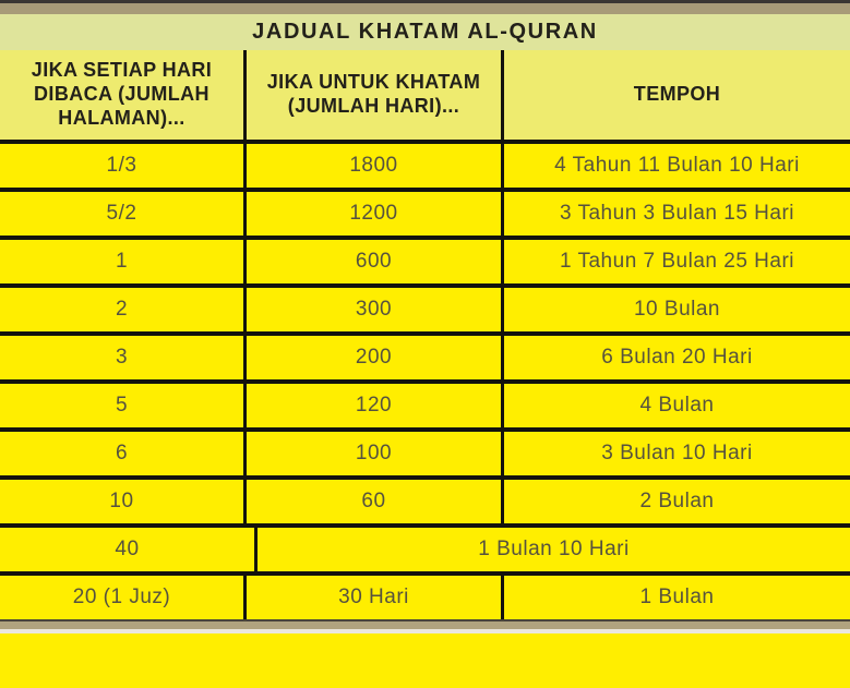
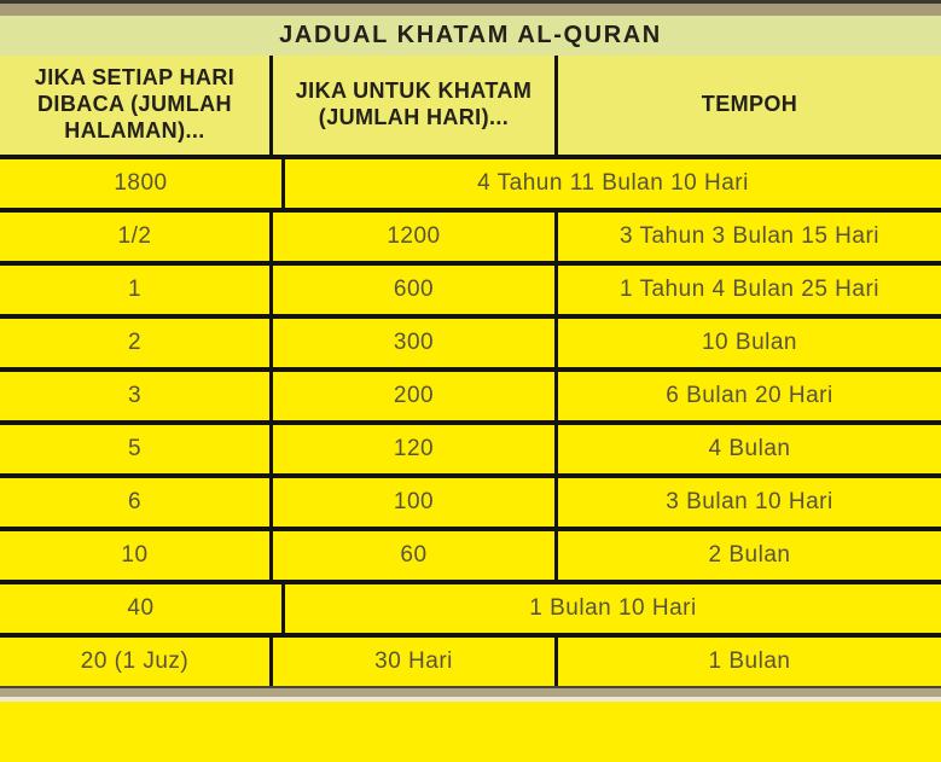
  JADUAL KHATAM AL-QURAN
  JIKA SETIAP HARI DIBACA (JUMLAH HALAMAN)...
  JIKA UNTUK KHATAM (JUMLAH HARI)...
  TEMPOH
- 1/3
  1800
  4 Tahun 11 Bulan 10 Hari
- 5/2
+ 1/2
  1200
  3 Tahun 3 Bulan 15 Hari
  1
  600
- 1 Tahun 7 Bulan 25 Hari
+ 1 Tahun 4 Bulan 25 Hari
  2
  300
  10 Bulan
  3
  200
  6 Bulan 20 Hari
  5
  120
  4 Bulan
  6
  100
  3 Bulan 10 Hari
  10
  60
  2 Bulan
  40
  1 Bulan 10 Hari
  20 (1 Juz)
  30 Hari
  1 Bulan
